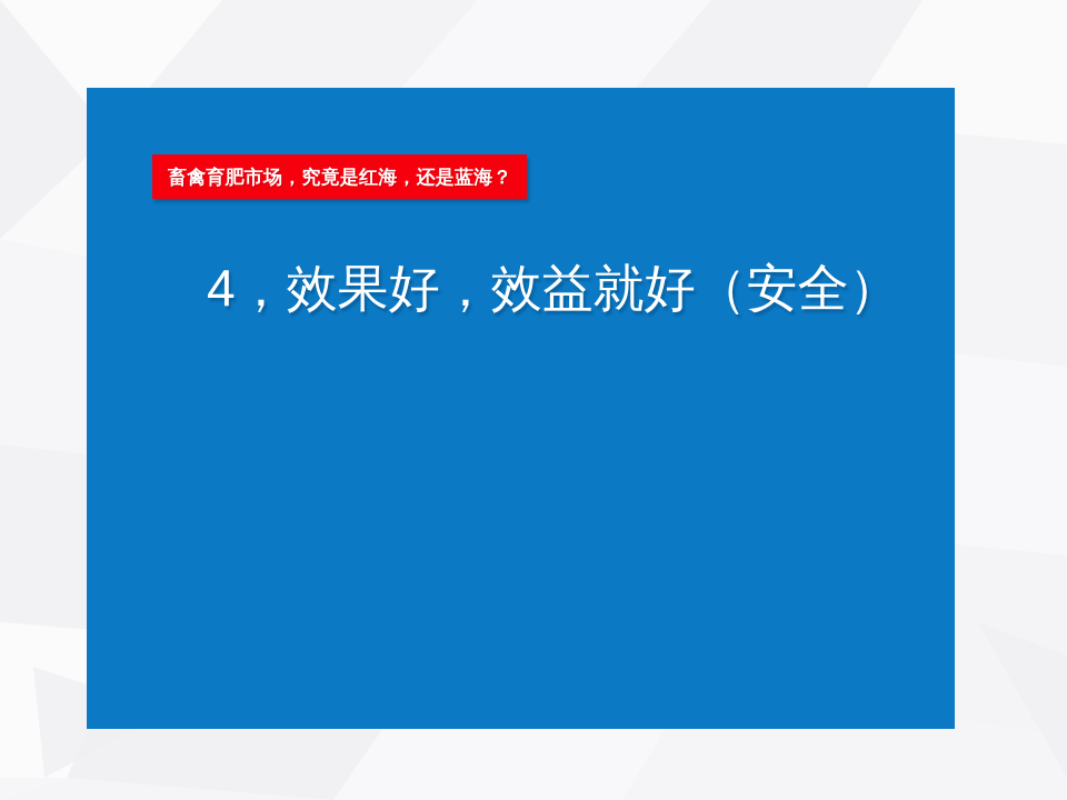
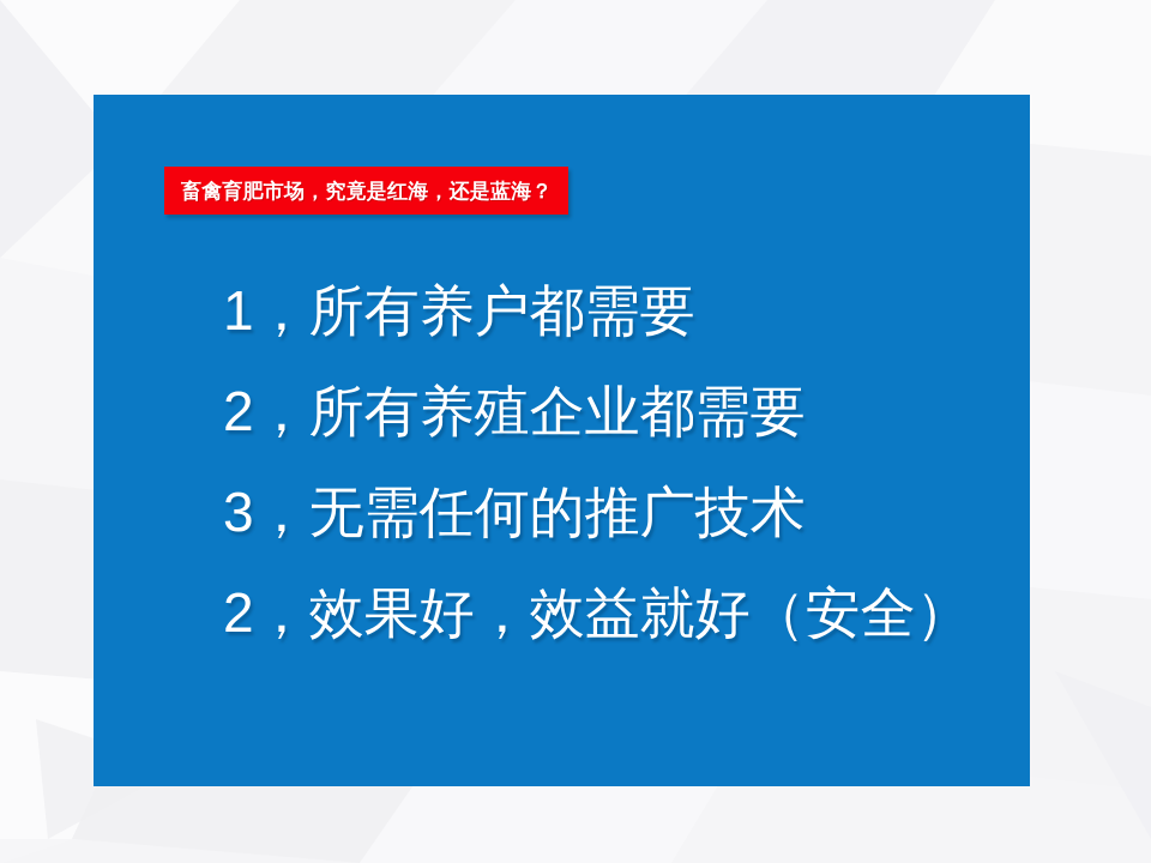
  畜禽育肥市场，究竟是红海，还是蓝海？
+ 1，所有养户都需要
+ 2，所有养殖企业都需要
+ 3，无需任何的推广技术
- 4，效果好，效益就好（安全）
+ 2，效果好，效益就好（安全）
